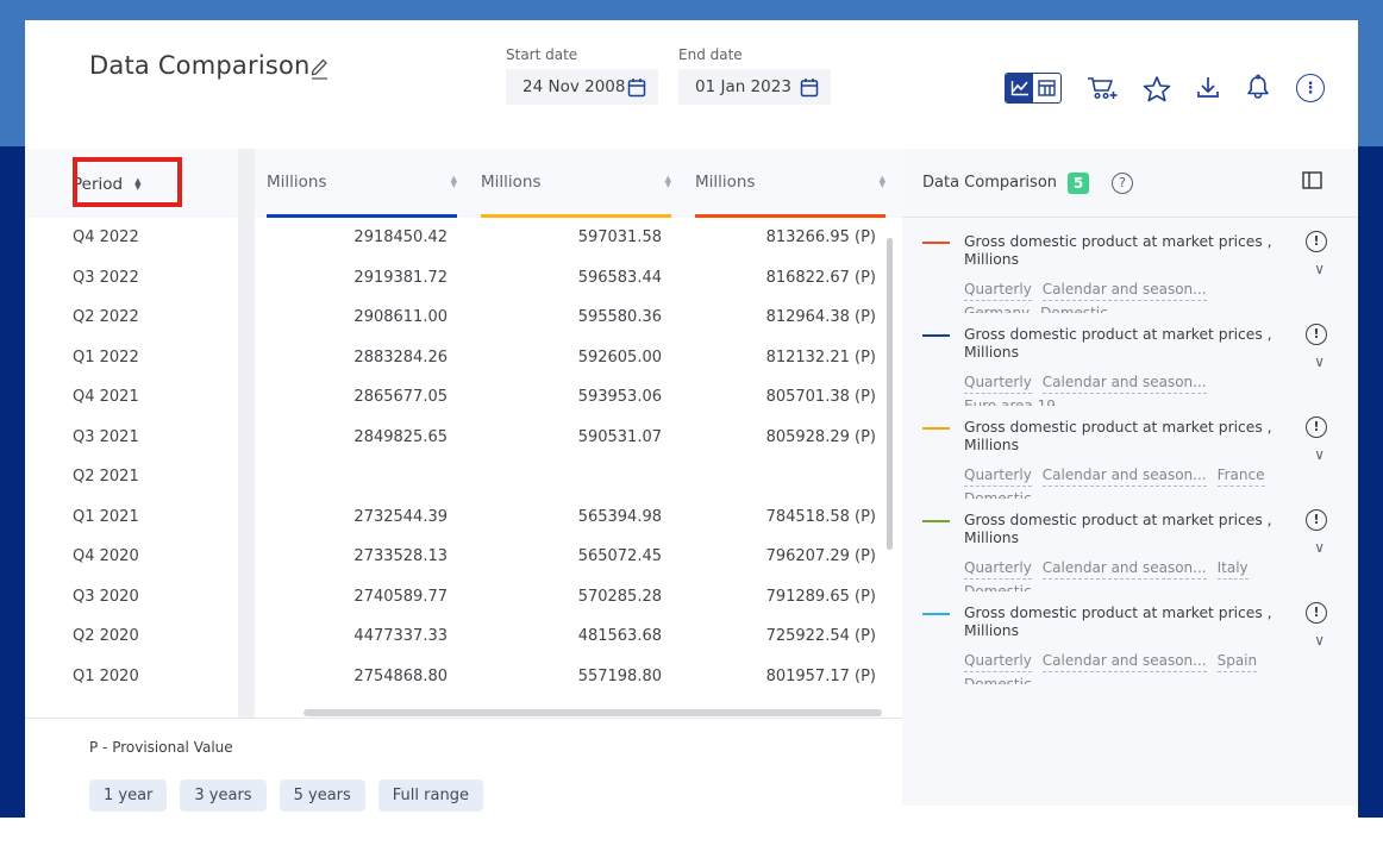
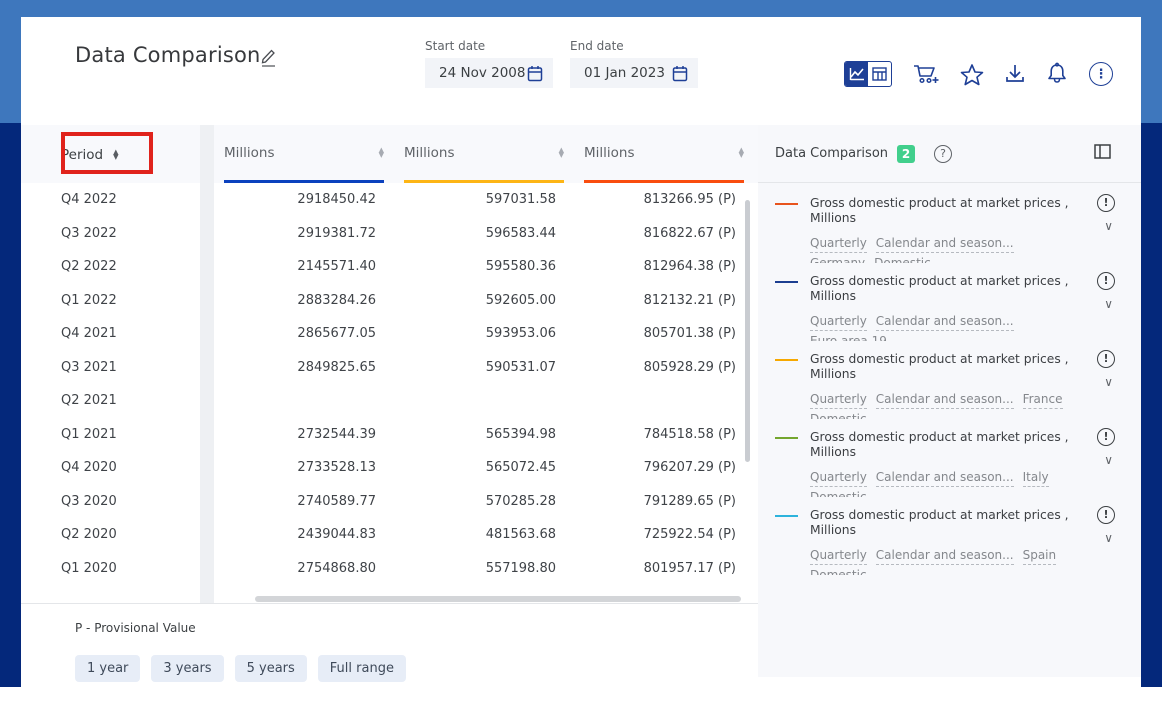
  Data Comparison
  Start date
  24 Nov 2008
  End date
  01 Jan 2023
  ⋮
  Period
  ▲
  ▼
  Millions
  ▲
  ▼
  Millions
  ▲
  ▼
  Millions
  ▲
  ▼
  Q4 2022
  2918450.42
  597031.58
  813266.95 (P)
  Q3 2022
  2919381.72
  596583.44
  816822.67 (P)
  Q2 2022
- 2908611.00
+ 2145571.40
  595580.36
  812964.38 (P)
  Q1 2022
  2883284.26
  592605.00
  812132.21 (P)
  Q4 2021
  2865677.05
  593953.06
  805701.38 (P)
  Q3 2021
  2849825.65
  590531.07
  805928.29 (P)
  Q2 2021
  Q1 2021
  2732544.39
  565394.98
  784518.58 (P)
  Q4 2020
  2733528.13
  565072.45
  796207.29 (P)
  Q3 2020
  2740589.77
  570285.28
  791289.65 (P)
  Q2 2020
- 4477337.33
+ 2439044.83
  481563.68
  725922.54 (P)
  Q1 2020
  2754868.80
  557198.80
  801957.17 (P)
  P - Provisional Value
  1 year
  3 years
  5 years
  Full range
  Data Comparison
- 5
+ 2
  ?
  Gross domestic product at market prices , Millions
  !
  ∨
  Gross domestic product at market prices , Millions
  !
  Quarterly Calendar and season...
  ∨
  Gross domestic product at market prices , Millions
  !
  Quarterly Calendar and season... France
  ∨
  Gross domestic product at market prices , Millions
  !
  Quarterly Calendar and season... Italy
  ∨
  Gross domestic product at market prices , Millions
  !
  Quarterly Calendar and season... Spain
  ∨
